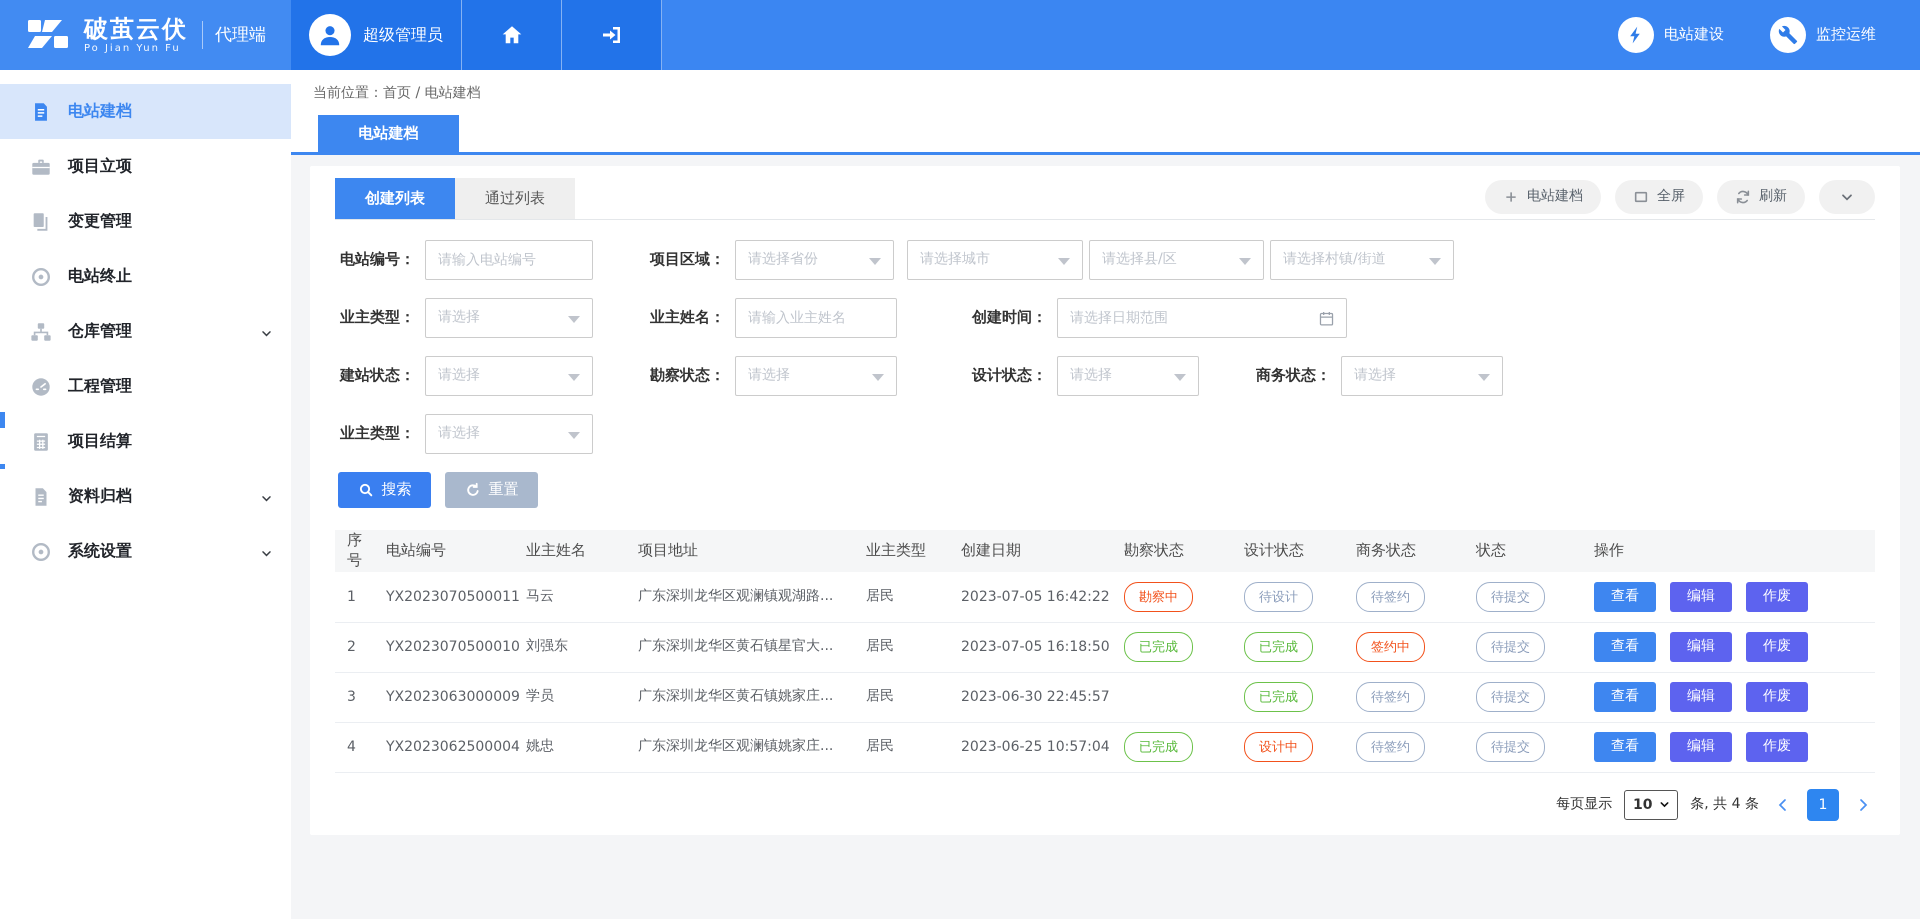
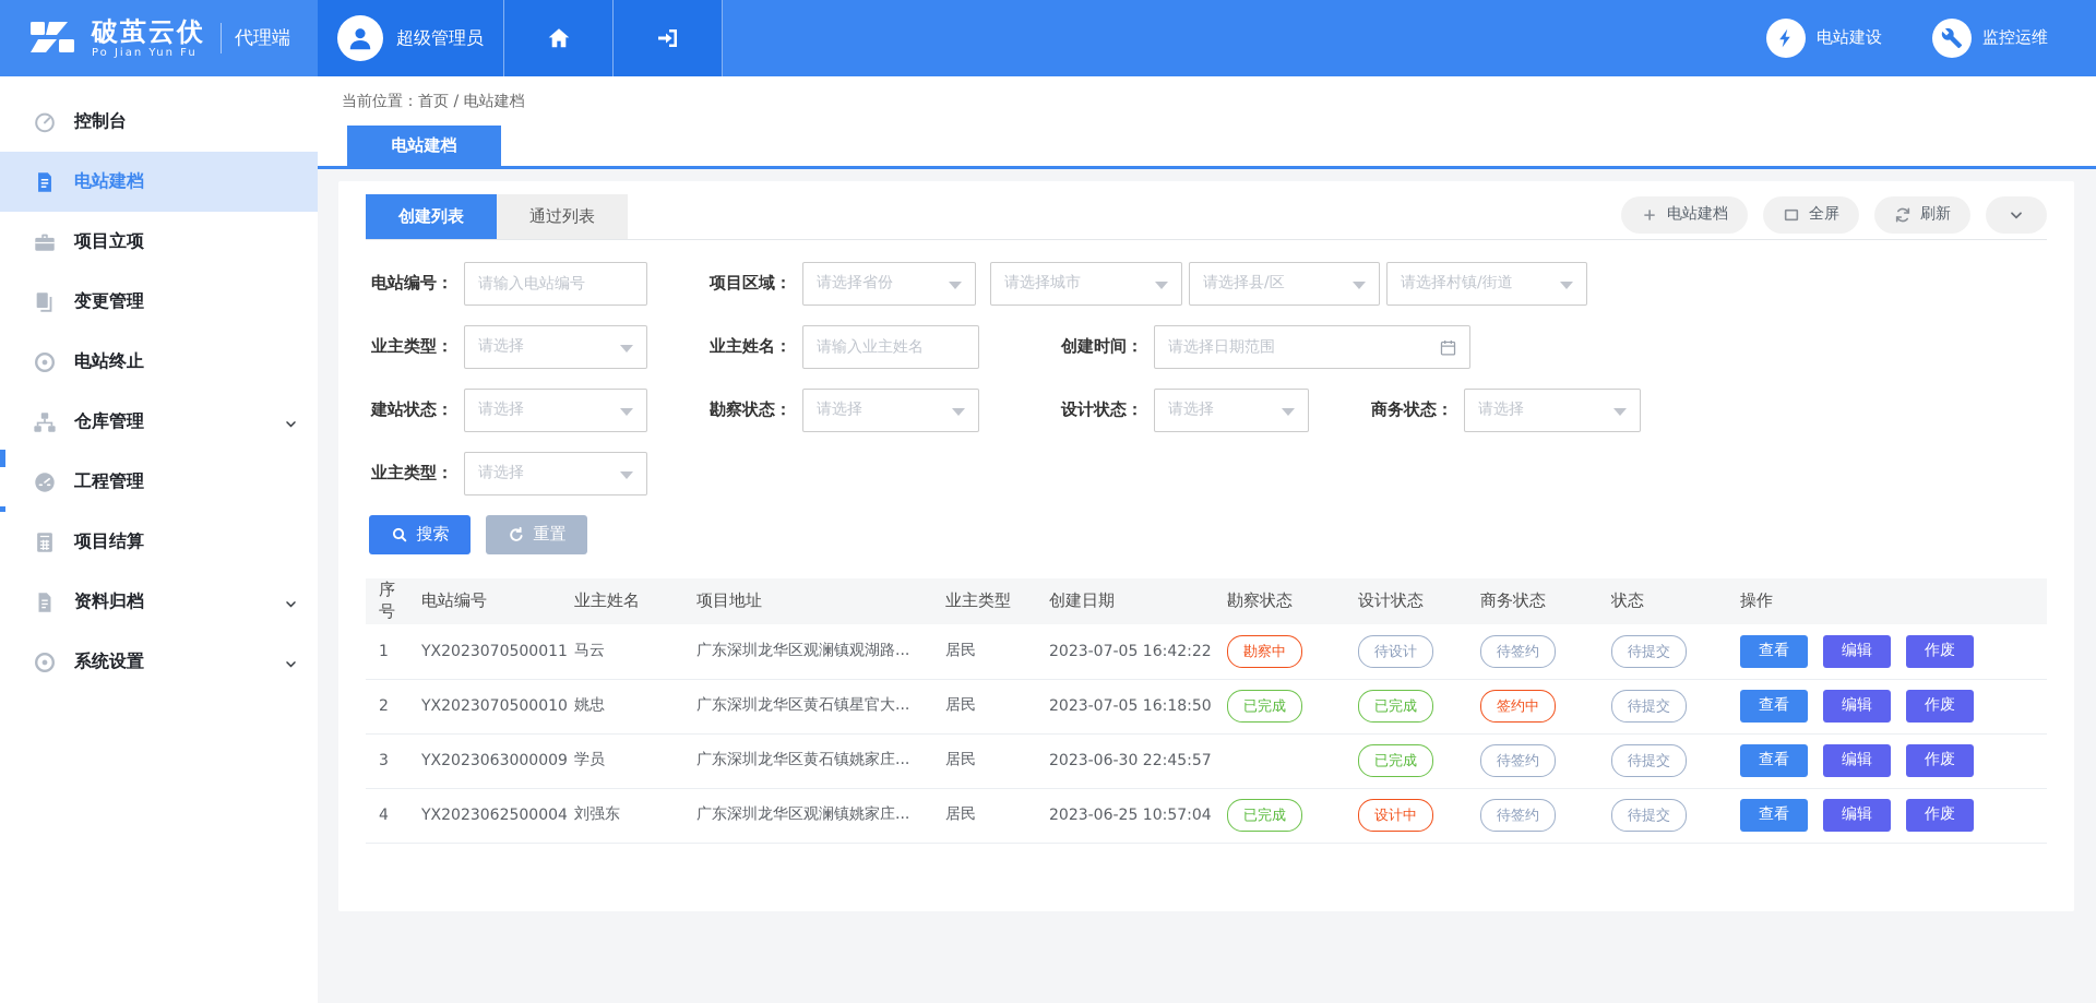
  破茧云伏
  Po Jian Yun Fu
  代理端
  超级管理员
  电站建设
  监控运维
+ 控制台
  电站建档
  项目立项
  变更管理
  电站终止
  仓库管理
  工程管理
  项目结算
  资料归档
  系统设置
  当前位置：首页 / 电站建档
  电站建档
  创建列表
  通过列表
  电站建档
  全屏
  刷新
  电站编号：
  请输入电站编号
  项目区域：
  请选择省份
  请选择城市
  请选择县/区
  请选择村镇/街道
  业主类型：
  请选择
  业主姓名：
  请输入业主姓名
  创建时间：
  请选择日期范围
  建站状态：
  请选择
  勘察状态：
  请选择
  设计状态：
  请选择
  商务状态：
  请选择
  业主类型：
  请选择
  搜索
  重置
  序号	电站编号	业主姓名	项目地址	业主类型	创建日期	勘察状态	设计状态	商务状态	状态	操作
  1	YX2023070500011	马云	广东深圳龙华区观澜镇观湖路...	居民	2023-07-05 16:42:22	勘察中	待设计	待签约	待提交	查看 编辑 作废
- 2	YX2023070500010	刘强东	广东深圳龙华区黄石镇星官大...	居民	2023-07-05 16:18:50	已完成	已完成	签约中	待提交	查看 编辑 作废
+ 2	YX2023070500010	姚忠	广东深圳龙华区黄石镇星官大...	居民	2023-07-05 16:18:50	已完成	已完成	签约中	待提交	查看 编辑 作废
  3	YX2023063000009	学员	广东深圳龙华区黄石镇姚家庄...	居民	2023-06-30 22:45:57		已完成	待签约	待提交	查看 编辑 作废
- 4	YX2023062500004	姚忠	广东深圳龙华区观澜镇姚家庄...	居民	2023-06-25 10:57:04	已完成	设计中	待签约	待提交	查看 编辑 作废
+ 4	YX2023062500004	刘强东	广东深圳龙华区观澜镇姚家庄...	居民	2023-06-25 10:57:04	已完成	设计中	待签约	待提交	查看 编辑 作废
- 每页显示
- 10
- 条, 共 4 条
- 1
